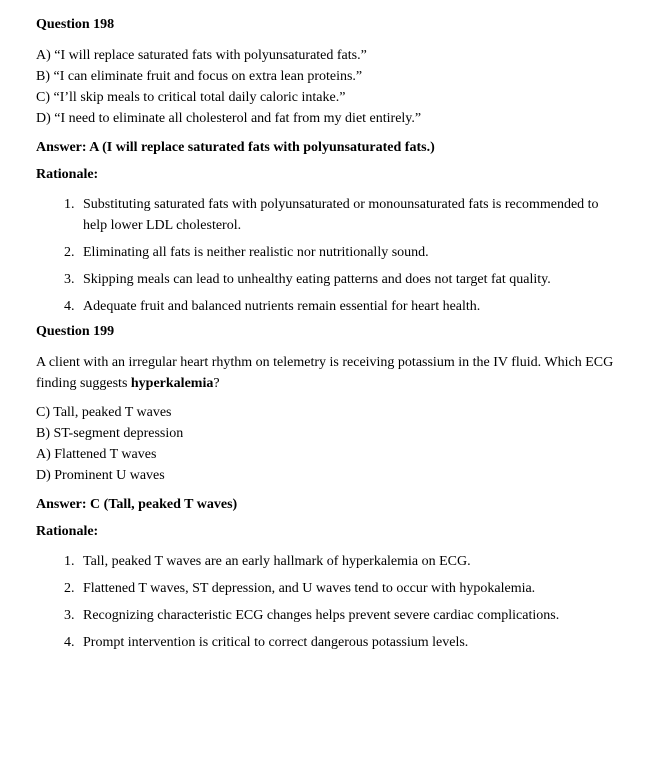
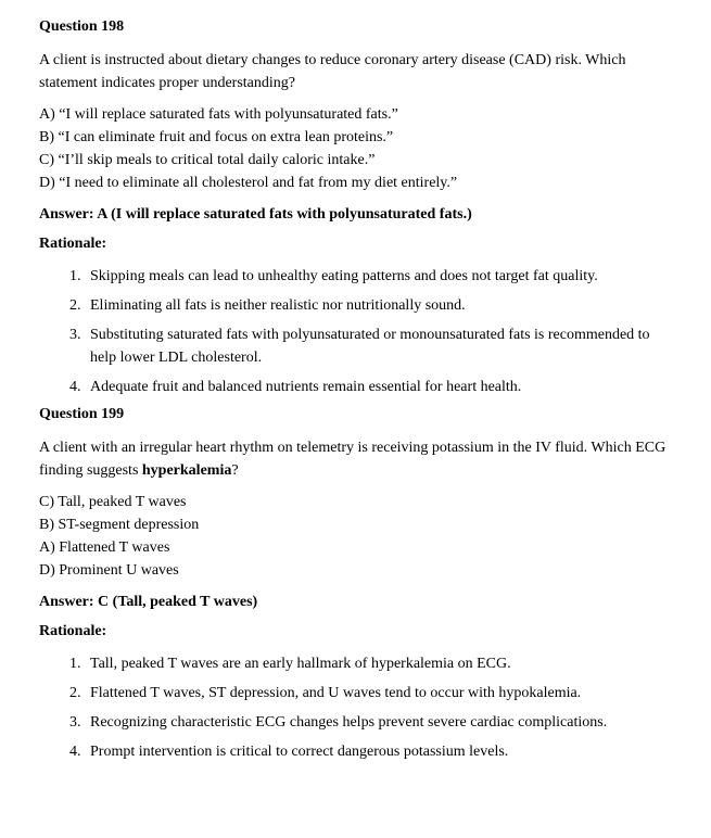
  Question 198
+ A client is instructed about dietary changes to reduce coronary artery disease (CAD) risk. Which statement indicates proper understanding?
  A) “I will replace saturated fats with polyunsaturated fats.”
  B) “I can eliminate fruit and focus on extra lean proteins.”
  C) “I’ll skip meals to critical total daily caloric intake.”
  D) “I need to eliminate all cholesterol and fat from my diet entirely.”
  Answer: A (I will replace saturated fats with polyunsaturated fats.)
  Rationale:
- Substituting saturated fats with polyunsaturated or monounsaturated fats is recommended to help lower LDL cholesterol.
+ Skipping meals can lead to unhealthy eating patterns and does not target fat quality.
  Eliminating all fats is neither realistic nor nutritionally sound.
- Skipping meals can lead to unhealthy eating patterns and does not target fat quality.
+ Substituting saturated fats with polyunsaturated or monounsaturated fats is recommended to help lower LDL cholesterol.
  Adequate fruit and balanced nutrients remain essential for heart health.
  Question 199
  A client with an irregular heart rhythm on telemetry is receiving potassium in the IV fluid. Which ECG finding suggests hyperkalemia?
  C) Tall, peaked T waves
  B) ST-segment depression
  A) Flattened T waves
  D) Prominent U waves
  Answer: C (Tall, peaked T waves)
  Rationale:
  Tall, peaked T waves are an early hallmark of hyperkalemia on ECG.
  Flattened T waves, ST depression, and U waves tend to occur with hypokalemia.
  Recognizing characteristic ECG changes helps prevent severe cardiac complications.
  Prompt intervention is critical to correct dangerous potassium levels.
